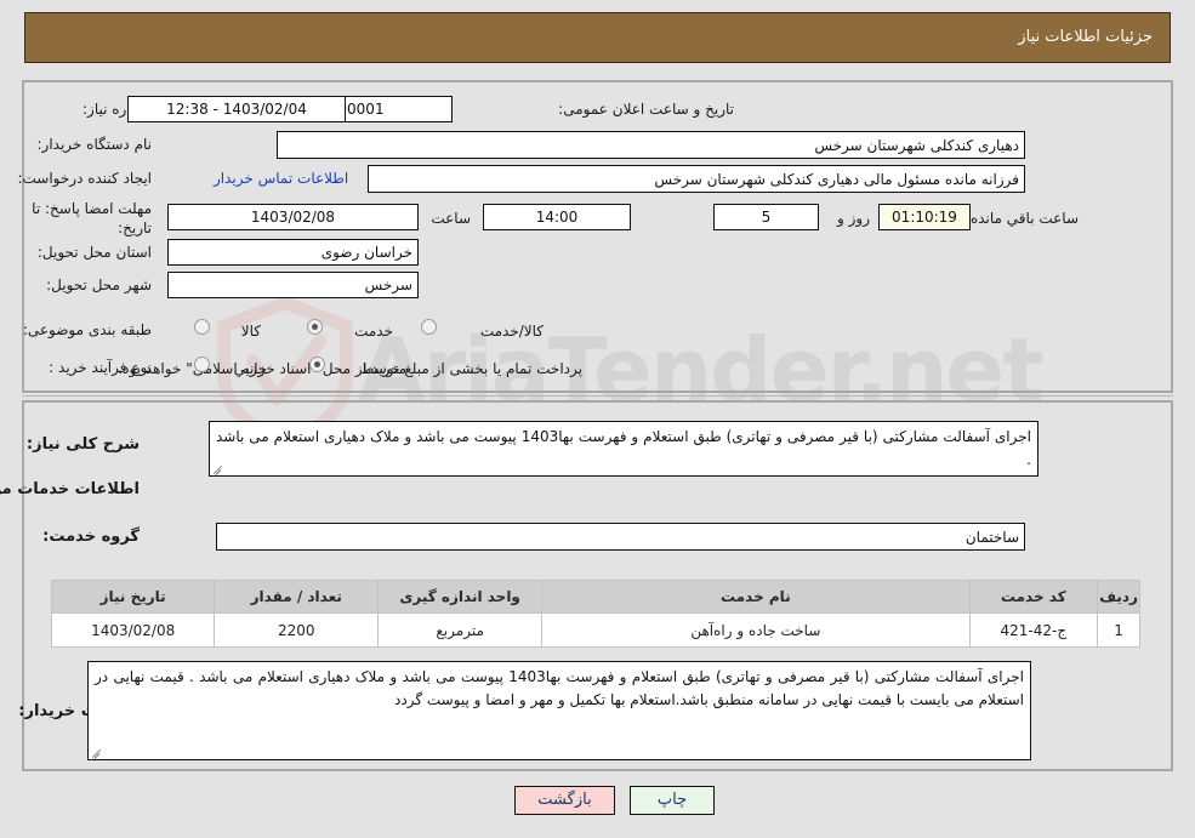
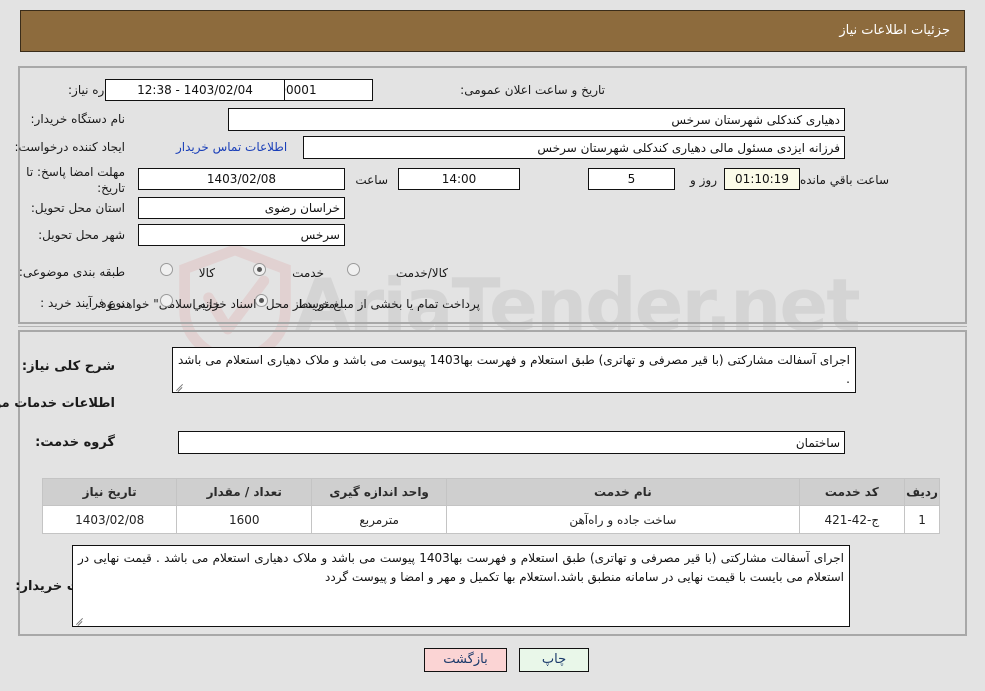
  AriaTender.net
  جزئیات اطلاعات نیاز
  ره نیاز:
  تاریخ و ساعت اعلان عمومی:
  1403/02/04 - 12:38
  نام دستگاه خریدار:
  دهیاری کندکلی شهرستان سرخس
  ایجاد کننده درخواست:
- فرزانه مانده مسئول مالی دهیاری کندکلی شهرستان سرخس
+ فرزانه ایزدی مسئول مالی دهیاری کندکلی شهرستان سرخس
  اطلاعات تماس خریدار
  مهلت امضا پاسخ: تا تاریخ:
  1403/02/08
  ساعت
  14:00
  5
  روز و
  01:10:19
  ساعت باقي مانده
  استان محل تحویل:
  خراسان رضوی
  شهر محل تحویل:
  سرخس
  طبقه بندی موضوعی:
  کالا
  خدمت
  کالا/خدمت
  نوع فرآیند خرید :
  جزیي
  متوسط
  پرداخت تمام یا بخشی از مبلغ خرید،از محلاسناد خزانه اسلا" خواهد بود.
  شرح کلی نیاز:
  اجرای آسفالت مشارکتی (با قیر مصرفی و تهاتری) طبق استعلام و فهرست بها1403 پیوست می باشد و ملاک دهیاری استعلام می باشد .
  گروه خدمت:
  ساختمان
  ردیف	کد خدمت	نام خدمت	واحد اندازه گیری	تعداد / مقدار	تاریخ نیاز
- 1	ج-42-421	ساخت جاده و راهآهن	مترمربع	2200	1403/02/08
+ 1	ج-42-421	ساخت جاده و راهآهن	مترمربع	1600	1403/02/08
  اجرای آسفالت مشارکتی (با قیر مصرفی و تهاتری) طبق استعلام و فهرست بها1403 پیوست می باشد و ملاک دهیاری استعلام می باشد . قیمت نهایی در استعلام می بایست با قیمت نهایی در سامانه منطبق باشد.استعلام بها تکمیل و مهر و امضا و پیوست گردد
  چاپ
  بازگشت
